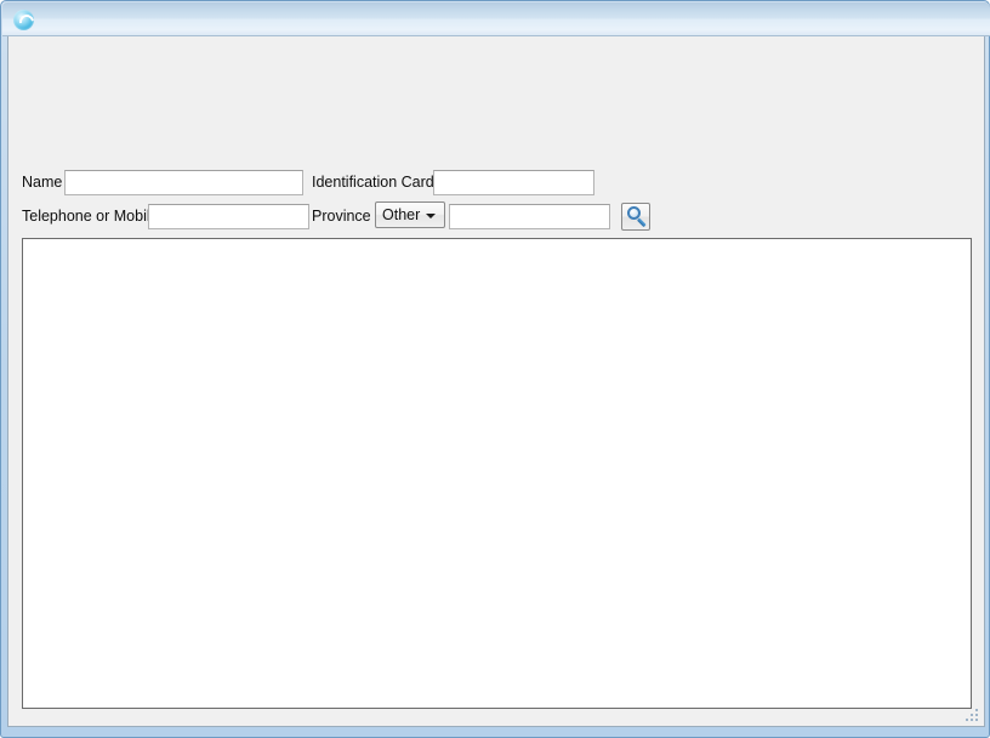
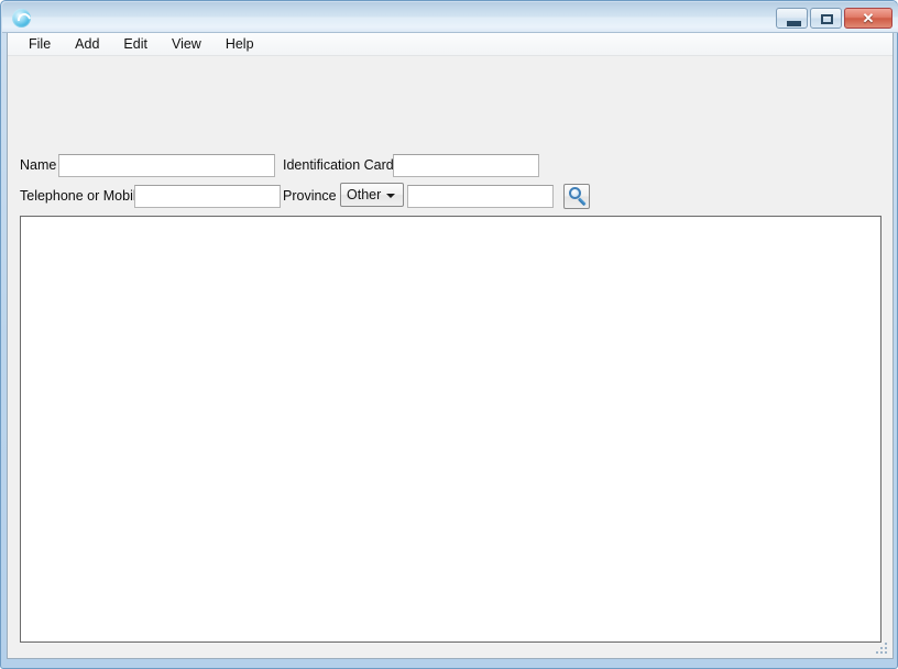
+ ✕
+ File
+ Add
+ Edit
+ View
+ Help
  Name
  Identification Card
  Telephone or Mobi
  Province
  Other
